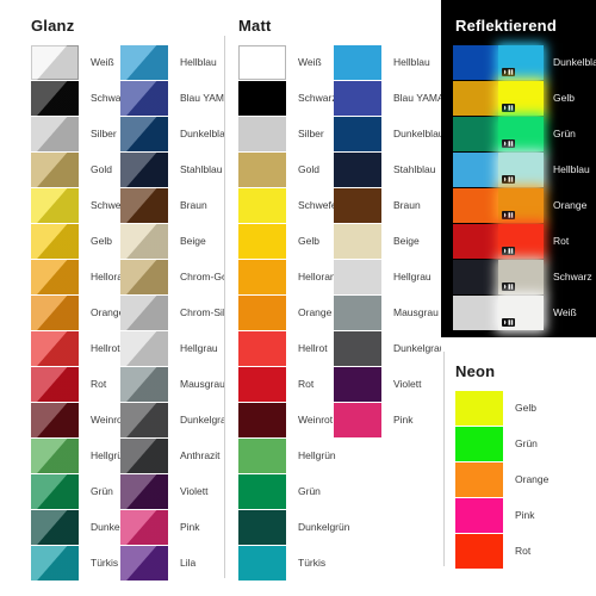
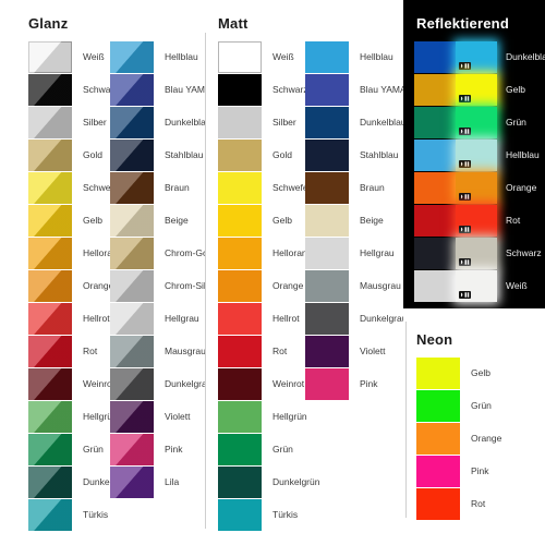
  Glanz
  Weiß
  Schwa
  Silber
  Gold
  Gelb
  Orang
  Hellrot
  Rot
  Weinr
  Hellgr
  Grün
  Türkis
  Hellblau
  Blau YAM
  Dunkelbla
  Stahlblau
  Braun
  Beige
  Chrom-G
  Hellgrau
  Mausgrau
  Dunkelgr
- Anthrazit
  Violett
  Pink
  Lila
  Matt
  Weiß
  Schwar
  Silber
  Gold
  Gelb
  Hellora
  Orange
  Hellrot
  Rot
  Weinrot
  Hellgrün
  Grün
  Dunkelgrün
  Türkis
  Hellblau
  Blau YAM
  Dunkelbla
  Stahlblau
  Braun
  Beige
  Hellgrau
  Mausgrau
  Dunkelgra
  Violett
  Pink
  Reflektierend
  Dunkelbla
  Gelb
  Grün
  Hellblau
  Orange
  Rot
  Schwarz
  Weiß
  Neon
  Gelb
  Grün
  Orange
  Pink
  Rot
